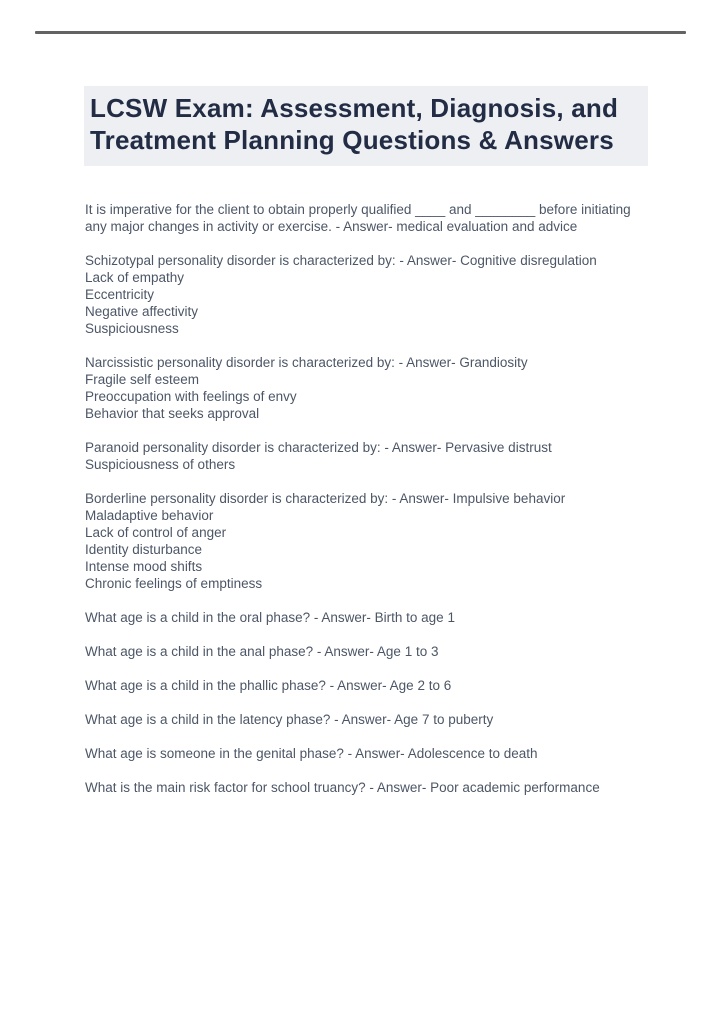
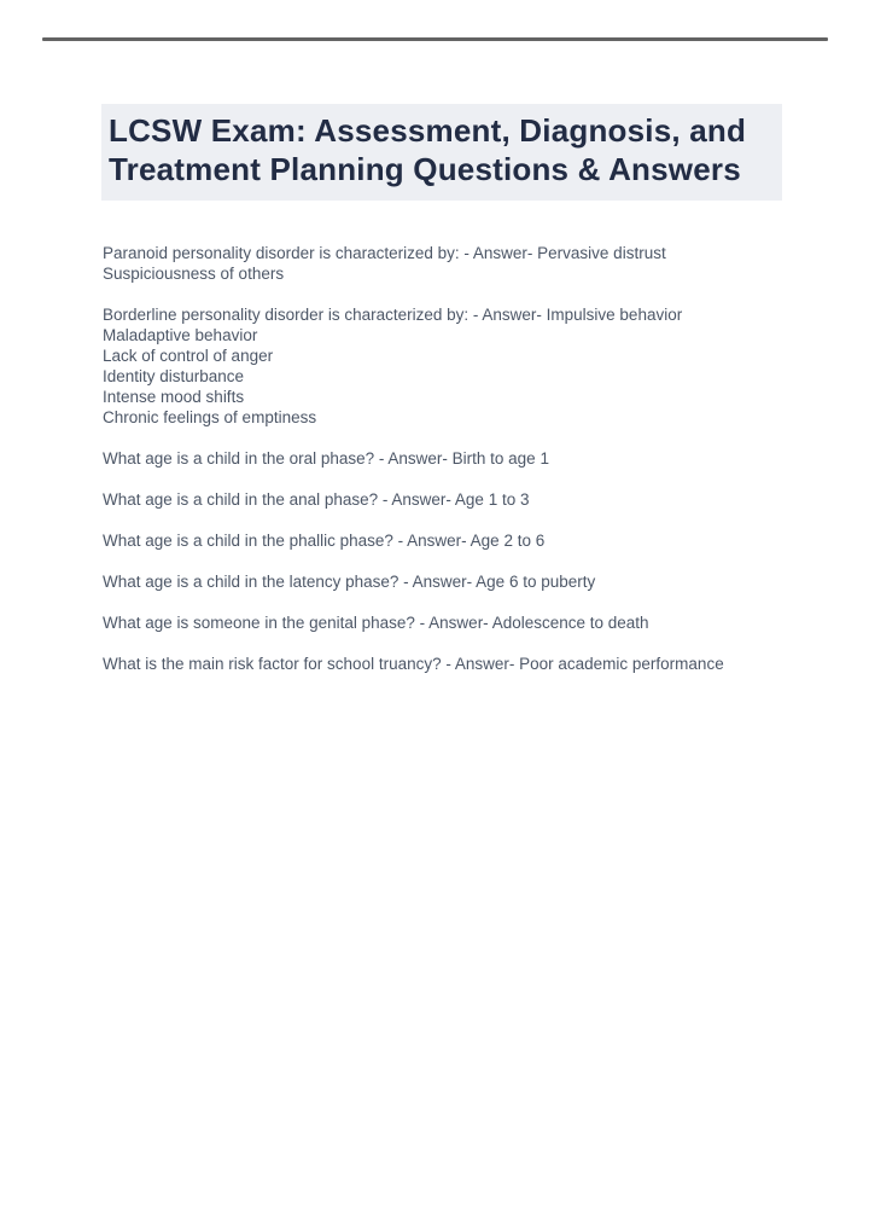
  LCSW Exam: Assessment, Diagnosis, and Treatment Planning Questions & Answers
- It is imperative for the client to obtain properly qualified ____ and ________ before initiating any major changes in activity or exercise. - Answer- medical evaluation and advice
- Schizotypal personality disorder is characterized by: - Answer- Cognitive disregulation
- Lack of empathy
- Eccentricity
- Negative affectivity
- Suspiciousness
- Narcissistic personality disorder is characterized by: - Answer- Grandiosity
- Fragile self esteem
- Preoccupation with feelings of envy
- Behavior that seeks approval
  Paranoid personality disorder is characterized by: - Answer- Pervasive distrust
  Suspiciousness of others
  Borderline personality disorder is characterized by: - Answer- Impulsive behavior
  Maladaptive behavior
  Lack of control of anger
  Identity disturbance
  Intense mood shifts
  Chronic feelings of emptiness
  What age is a child in the oral phase? - Answer- Birth to age 1
  What age is a child in the anal phase? - Answer- Age 1 to 3
  What age is a child in the phallic phase? - Answer- Age 2 to 6
- What age is a child in the latency phase? - Answer- Age 7 to puberty
+ What age is a child in the latency phase? - Answer- Age 6 to puberty
  What age is someone in the genital phase? - Answer- Adolescence to death
  What is the main risk factor for school truancy? - Answer- Poor academic performance
